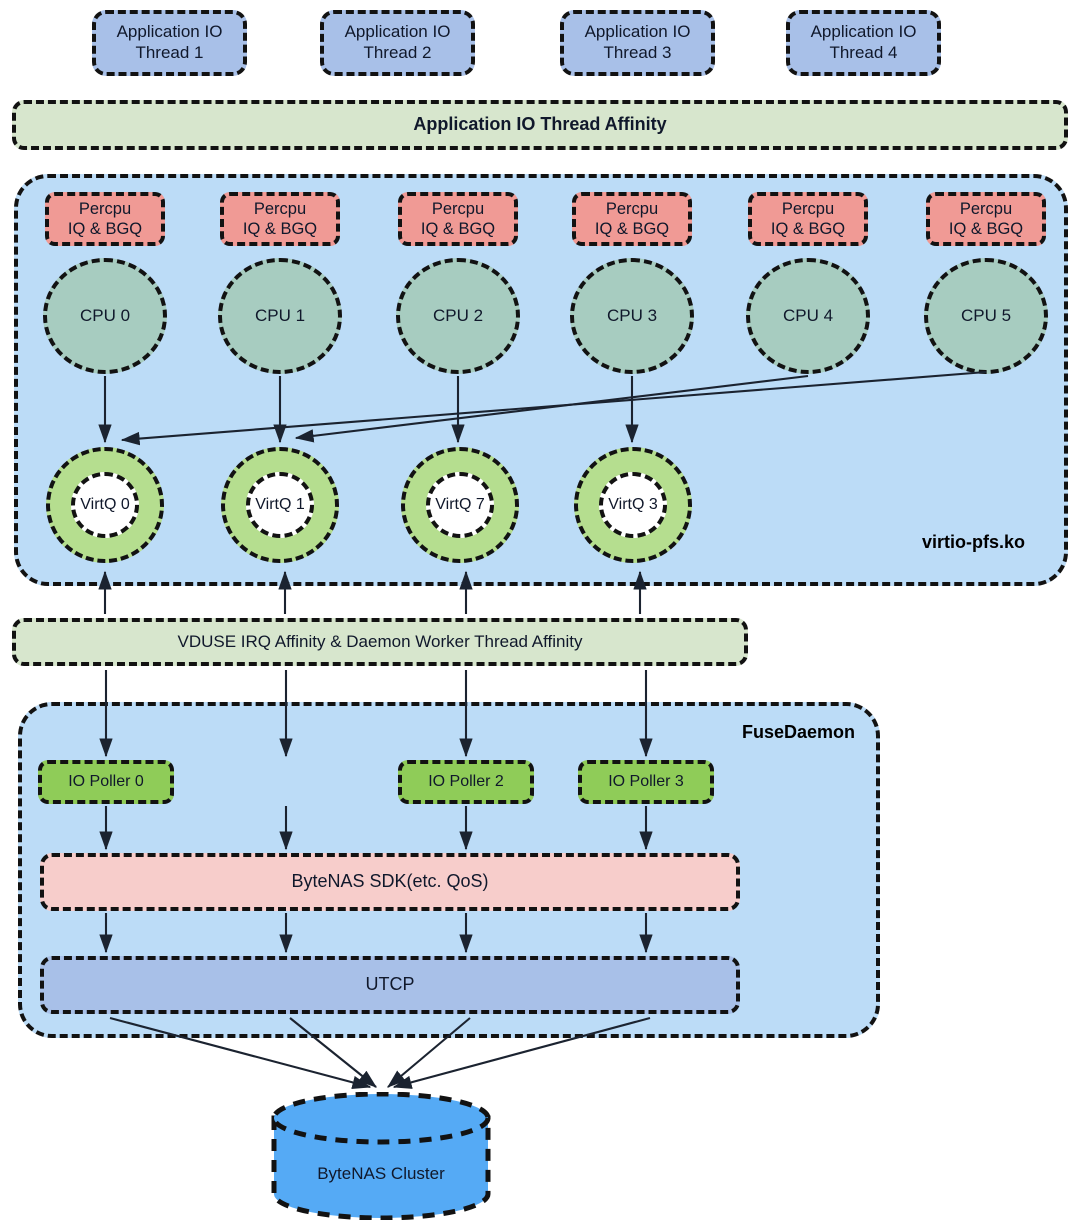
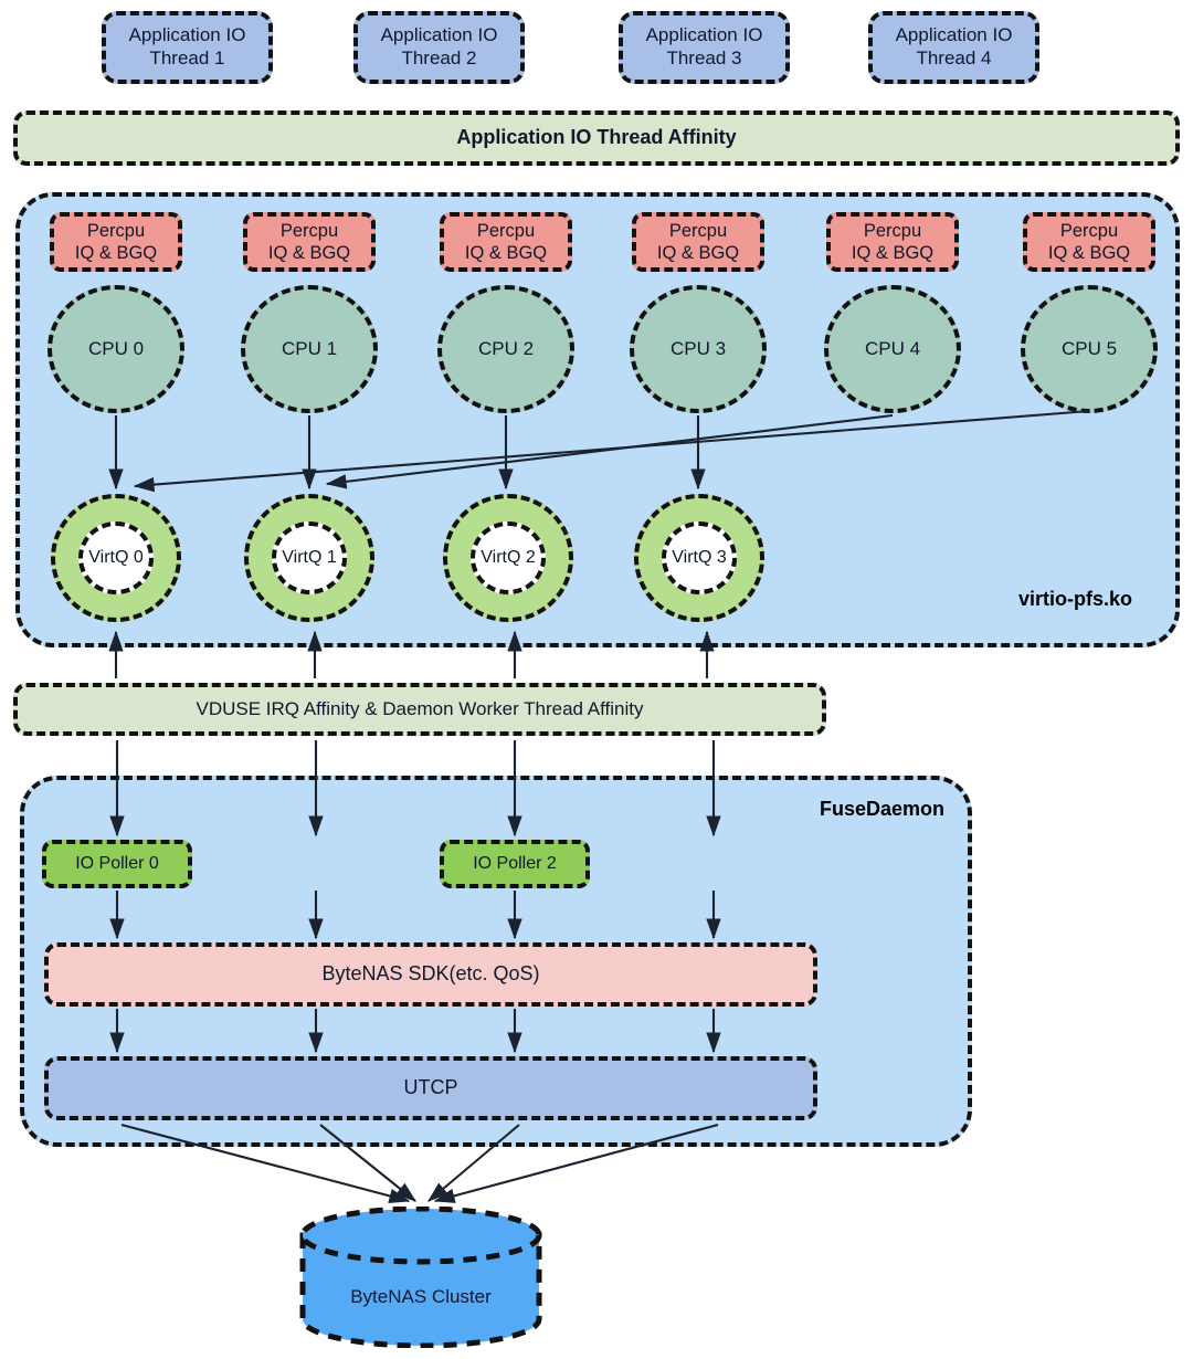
  Application IO
  Thread 1
  Application IO
  Thread 2
  Application IO
  Thread 3
  Application IO
  Thread 4
  Application IO Thread Affinity
  virtio-pfs.ko
  Percpu
  IQ & BGQ
  Percpu
  IQ & BGQ
  Percpu
  IQ & BGQ
  Percpu
  IQ & BGQ
  Percpu
  IQ & BGQ
  Percpu
  IQ & BGQ
  CPU 0
  CPU 1
  CPU 2
  CPU 3
  CPU 4
  CPU 5
  VirtQ 0
  VirtQ 1
- VirtQ 7
+ VirtQ 2
  VirtQ 3
  VDUSE IRQ Affinity & Daemon Worker Thread Affinity
  FuseDaemon
  IO Poller 0
  IO Poller 2
- IO Poller 3
  ByteNAS SDK(etc. QoS)
  UTCP
  ByteNAS Cluster
